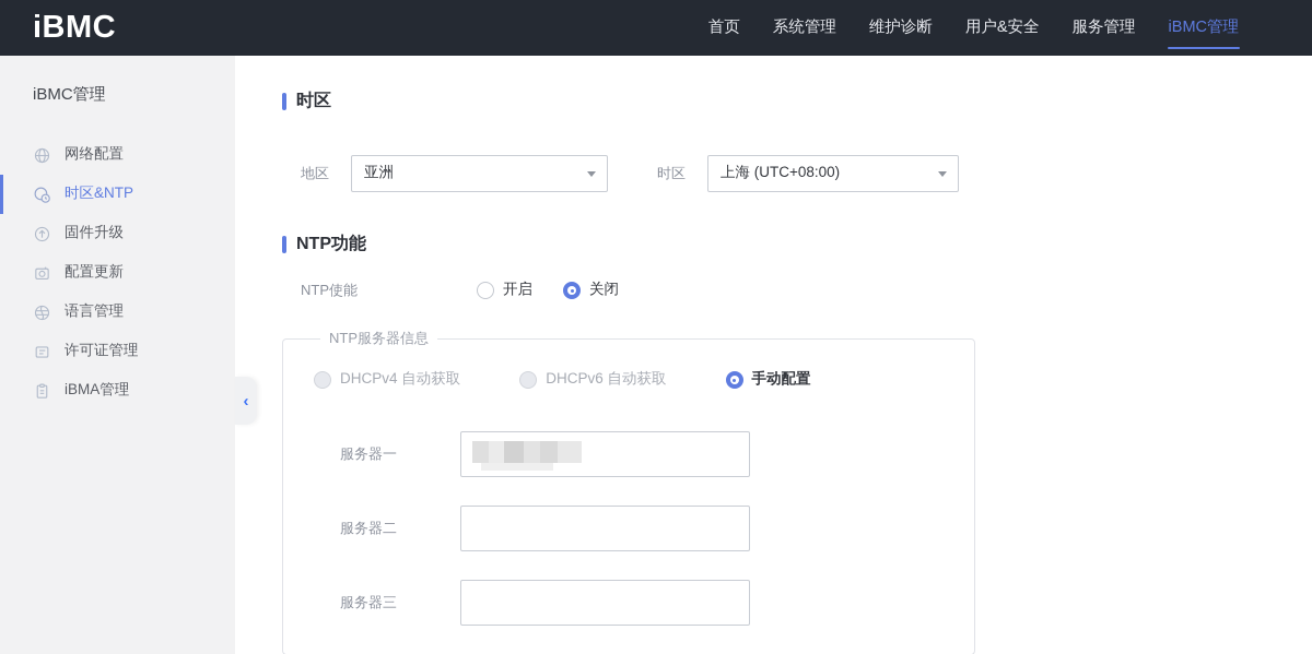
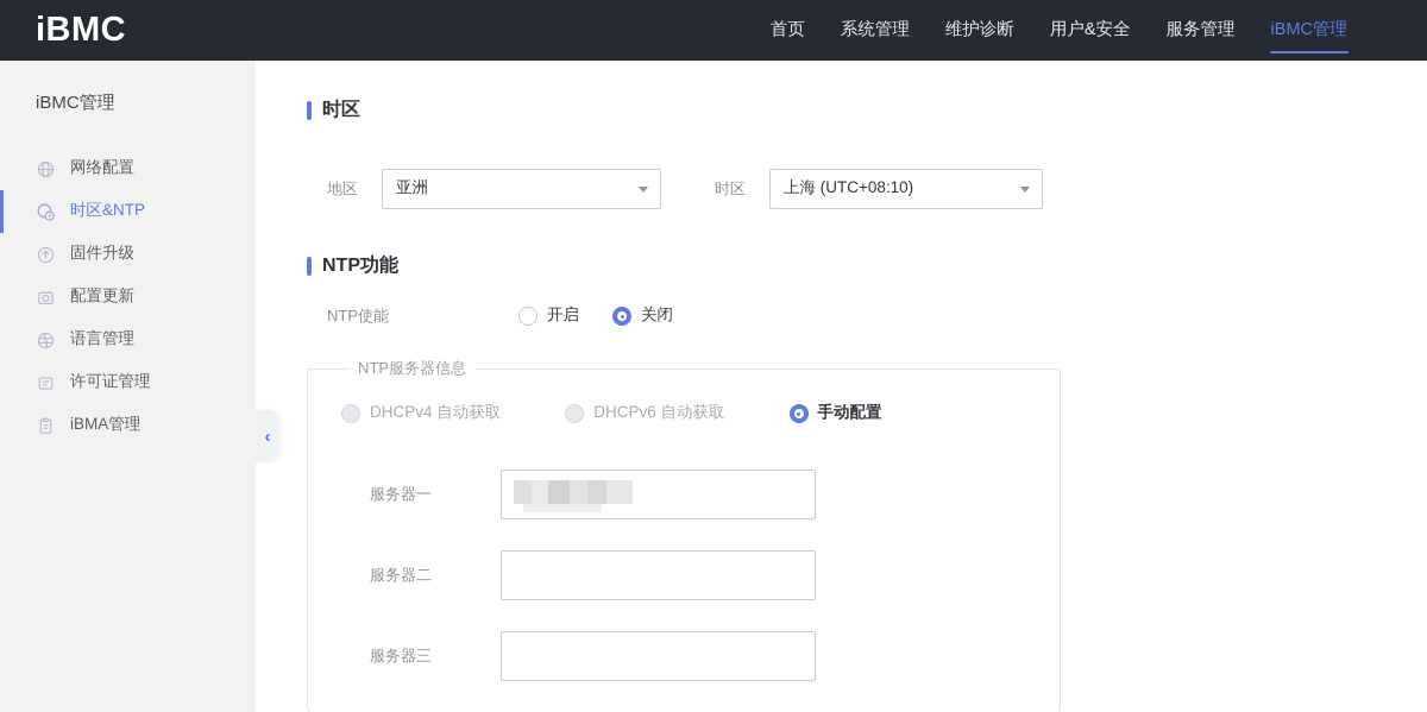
  iBMC
  首页
  系统管理
  维护诊断
  用户&安全
  服务管理
  iBMC管理
  iBMC管理
  网络配置
  时区&NTP
  固件升级
  配置更新
  语言管理
  许可证管理
  iBMA管理
  ‹
  时区
  地区
  亚洲
  时区
- 上海 (UTC+08:00)
+ 上海 (UTC+08:10)
  NTP功能
  NTP使能
  开启
  关闭
  NTP服务器信息
  DHCPv4 自动获取
  DHCPv6 自动获取
  手动配置
  服务器一
  服务器二
  服务器三
